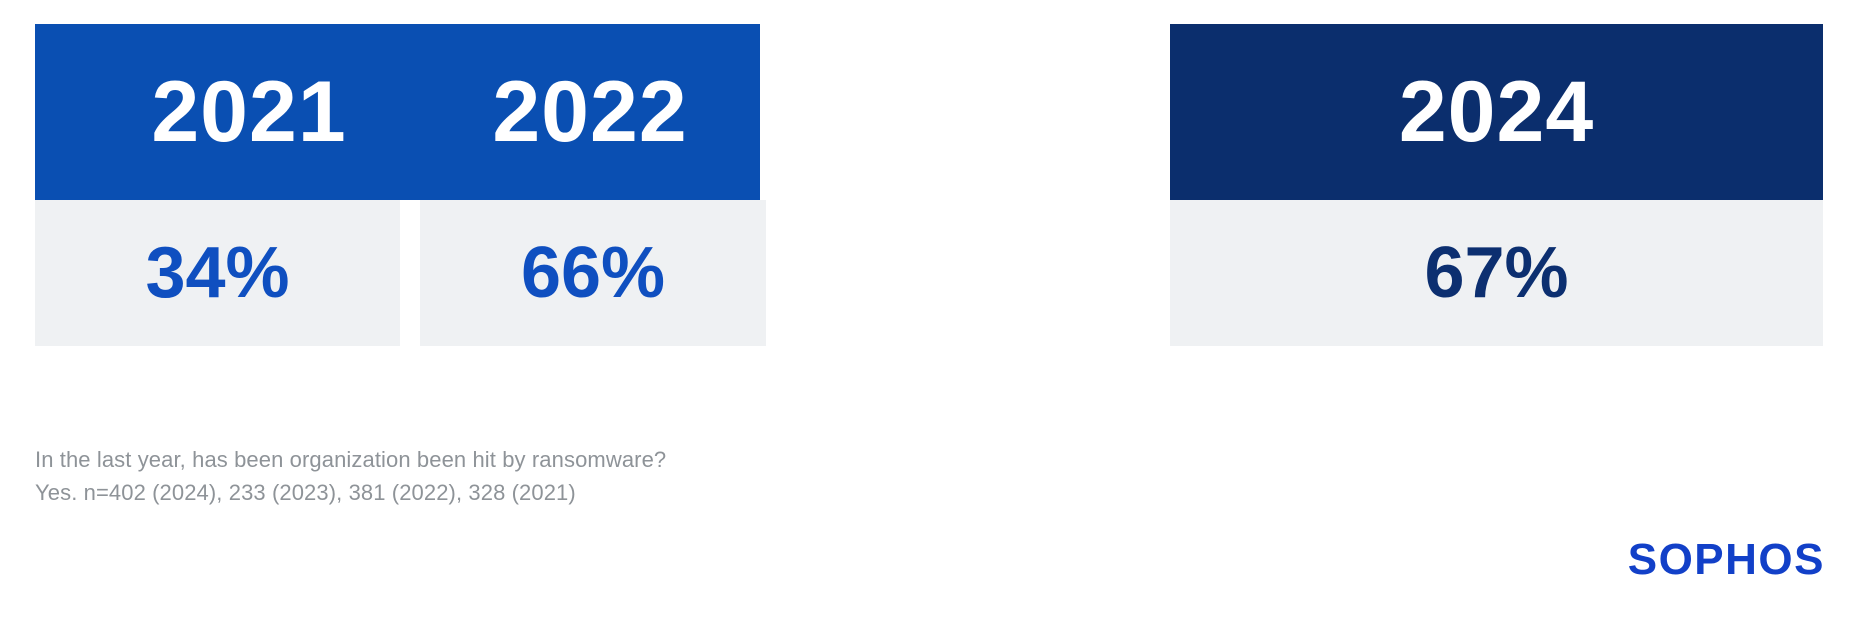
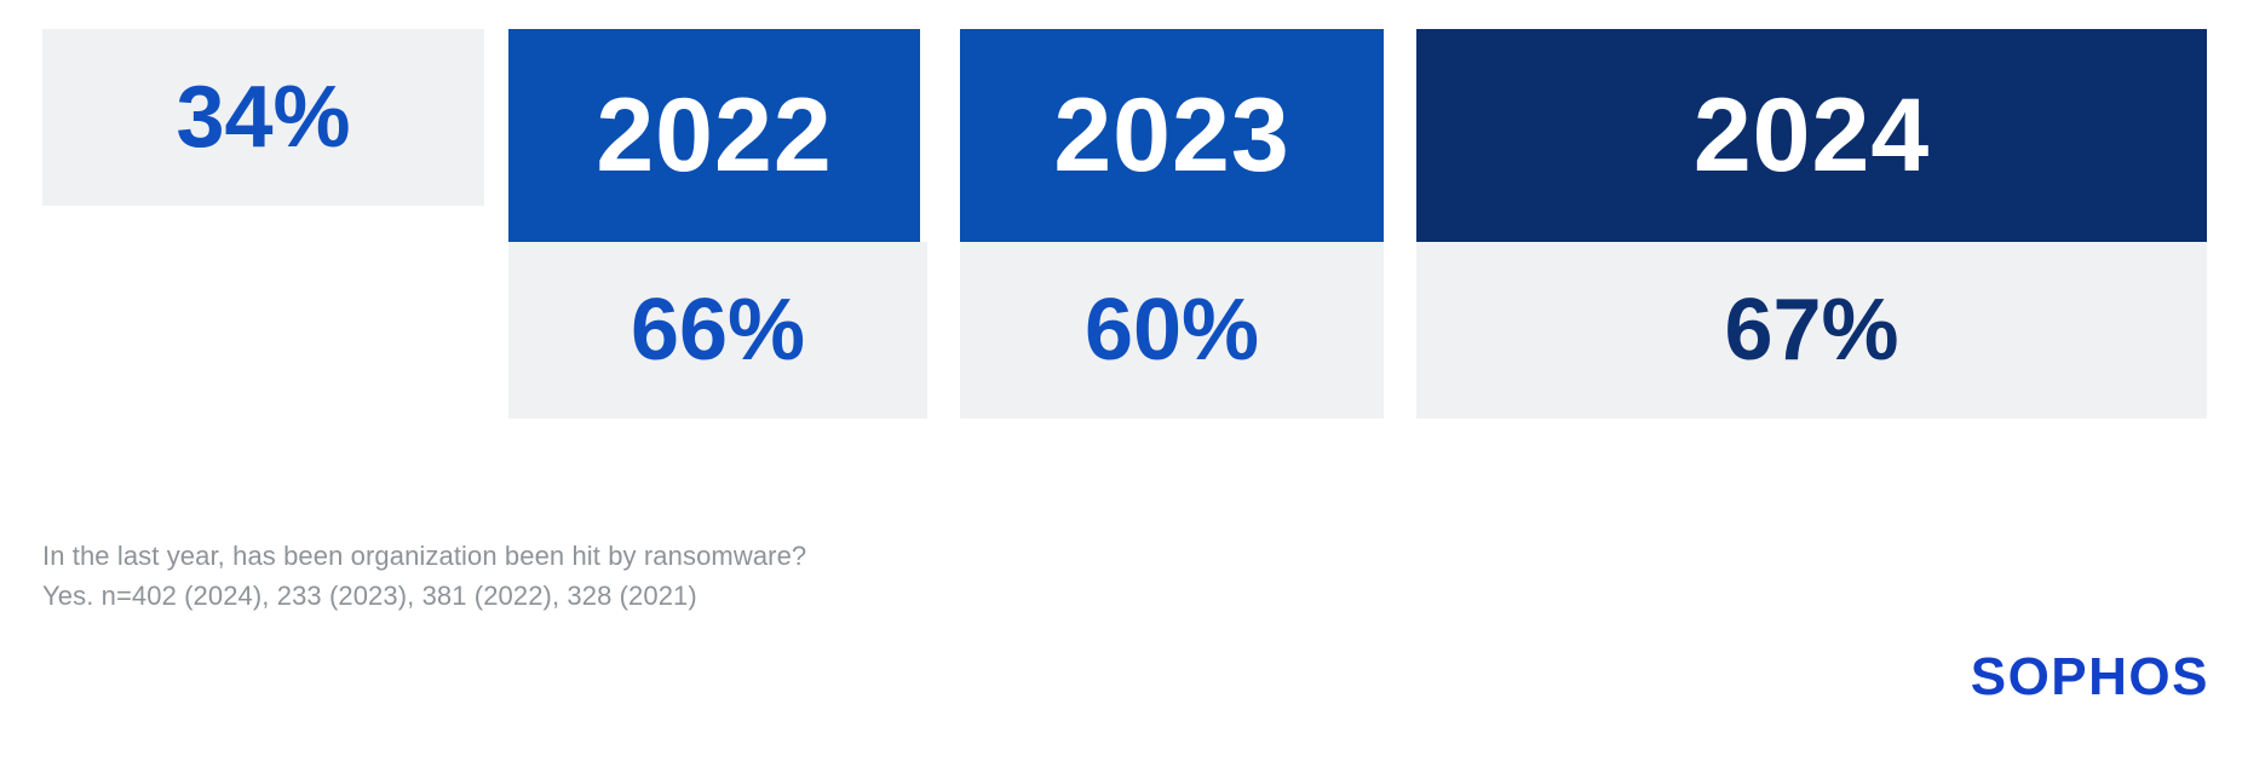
- 2021
  34%
  2022
  66%
+ 2023
+ 60%
  2024
  67%
  In the last year, has been organization been hit by ransomware?
  Yes. n=402 (2024), 233 (2023), 381 (2022), 328 (2021)
  SOPHOS
